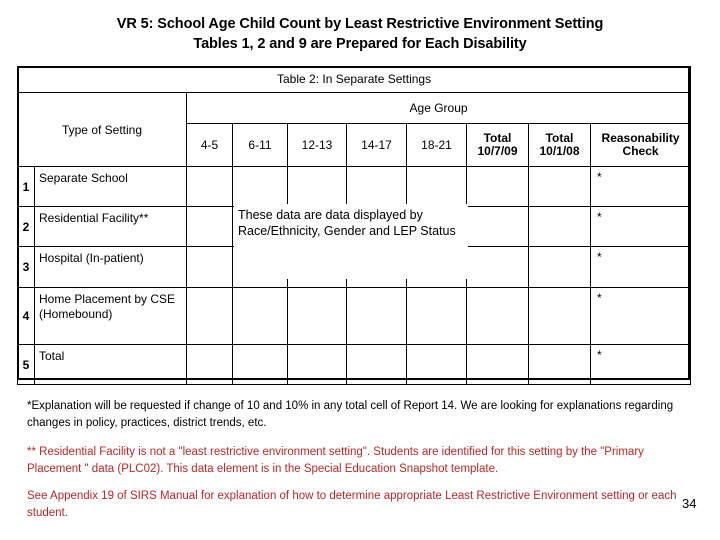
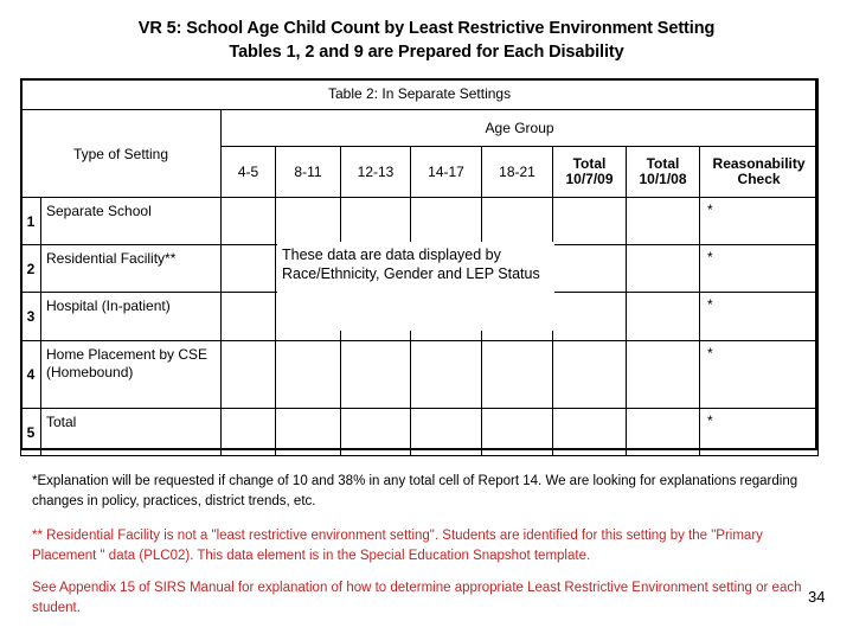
  VR 5: School Age Child Count by Least Restrictive Environment Setting
  Tables 1, 2 and 9 are Prepared for Each Disability
  Table 2: In Separate Settings
  Type of Setting	Age Group
- 4-5	6-11	12-13	14-17	18-21	Total 10/7/09	Total 10/1/08	Reasonability Check
+ 4-5	8-11	12-13	14-17	18-21	Total 10/7/09	Total 10/1/08	Reasonability Check
  1	Separate School								*
  2	Residential Facility**								*
  3	Hospital (In-patient)								*
  4	Home Placement by CSE (Homebound)								*
  5	Total								*
  These data are data displayed by Race/Ethnicity, Gender and LEP Status
- *Explanation will be requested if change of 10 and 10% in any total cell of Report 14. We are looking for explanations regarding changes in policy, practices, district trends, etc.
+ *Explanation will be requested if change of 10 and 38% in any total cell of Report 14. We are looking for explanations regarding changes in policy, practices, district trends, etc.
  ** Residential Facility is not a "least restrictive environment setting". Students are identified for this setting by the "Primary Placement " data (PLC02). This data element is in the Special Education Snapshot template.
- See Appendix 19 of SIRS Manual for explanation of how to determine appropriate Least Restrictive Environment setting or each student.
+ See Appendix 15 of SIRS Manual for explanation of how to determine appropriate Least Restrictive Environment setting or each student.
  34
